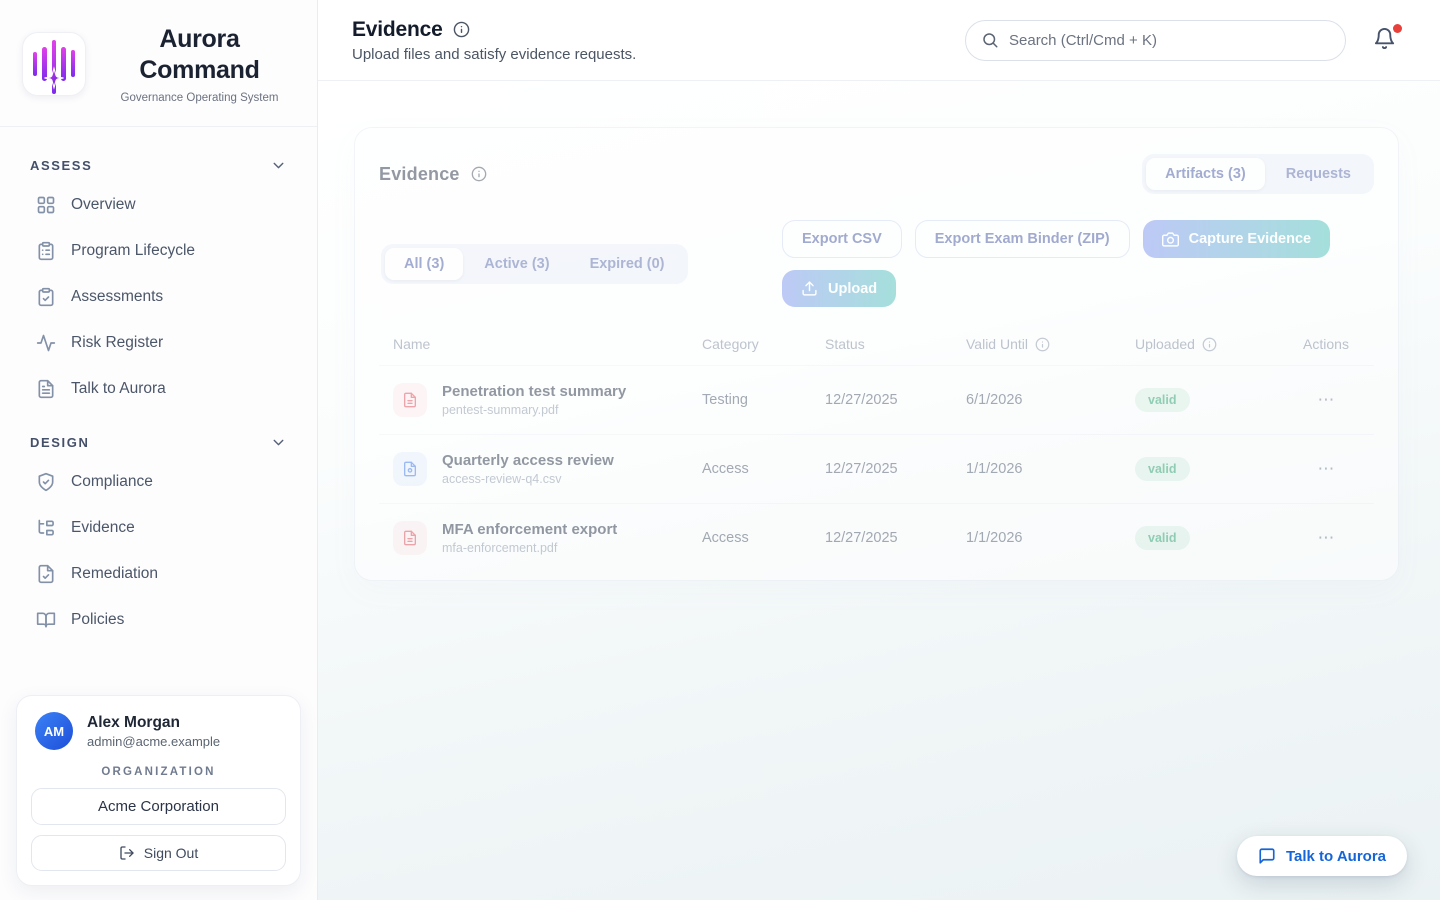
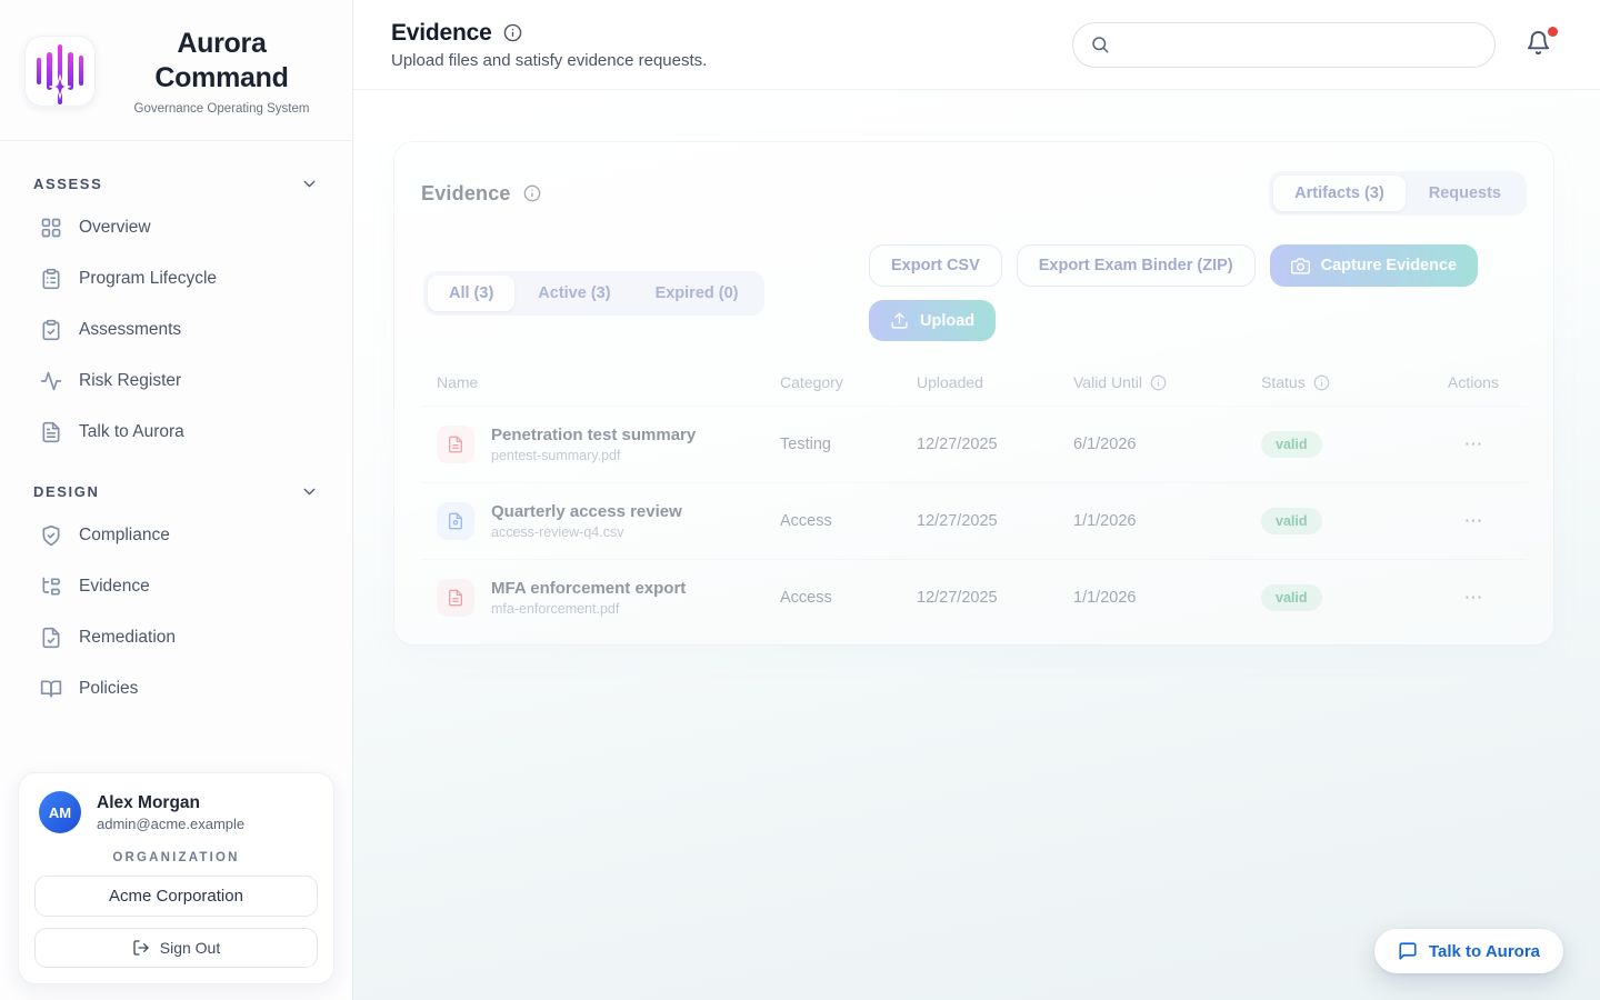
  Aurora Command
  Governance Operating System
  ASSESS
  Overview
  Program Lifecycle
  Assessments
  Risk Register
  Talk to Aurora
  DESIGN
  Compliance
  Evidence
  Remediation
  Policies
  AM
  Alex Morgan
  admin@acme.example
  ORGANIZATION
  Acme Corporation
  Sign Out
  Evidence
  Upload files and satisfy evidence requests.
- Search (Ctrl/Cmd + K)
  Evidence
  Artifacts (3)
  Requests
  All (3)
  Active (3)
  Expired (0)
  Export CSV
  Export Exam Binder (ZIP)
  Capture Evidence
  Upload
  Name
  Category
- Status
+ Uploaded
  Valid Until
- Uploaded
+ Status
  Actions
  Penetration test summary
  pentest-summary.pdf
  Testing
  12/27/2025
  6/1/2026
  valid
  ⋯
  Quarterly access review
  access-review-q4.csv
  Access
  12/27/2025
  1/1/2026
  valid
  ⋯
  MFA enforcement export
  mfa-enforcement.pdf
  Access
  12/27/2025
  1/1/2026
  valid
  ⋯
  Talk to Aurora
